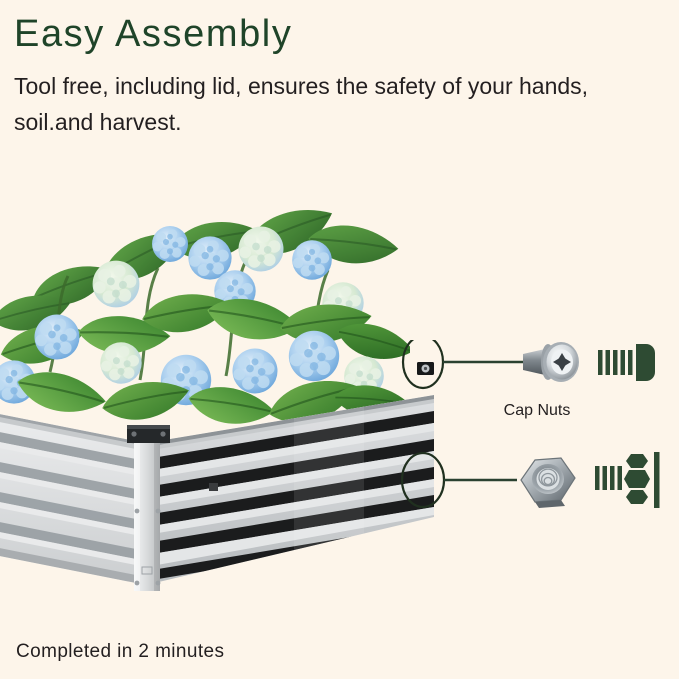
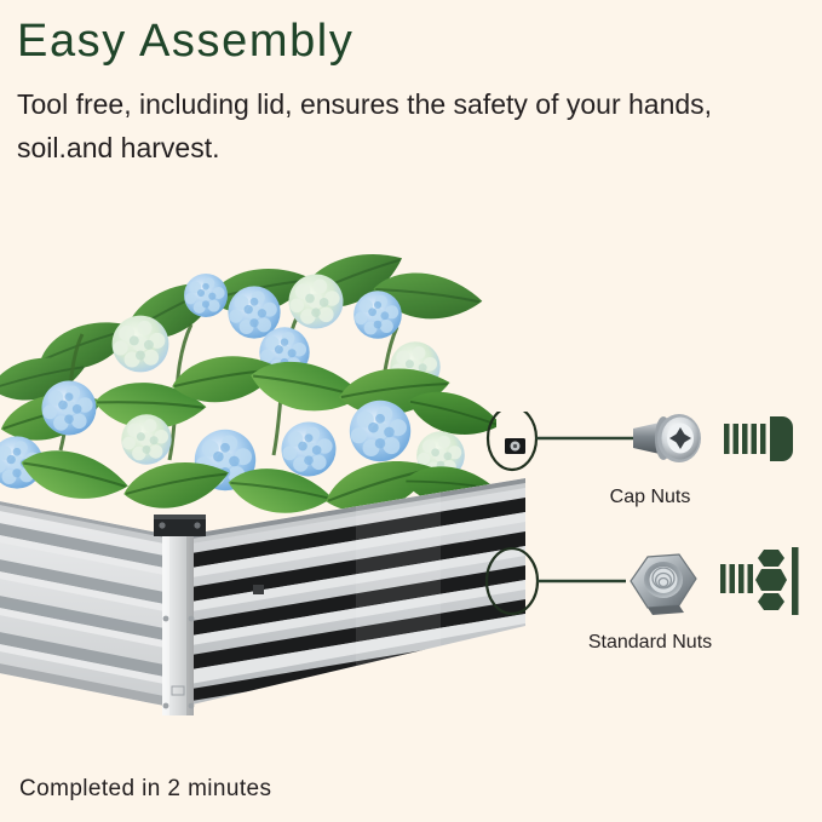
  Easy Assembly
  Tool free, including lid, ensures the safety of your hands, soil.and harvest.
  Cap Nuts
+ Standard Nuts
  Completed in 2 minutes
